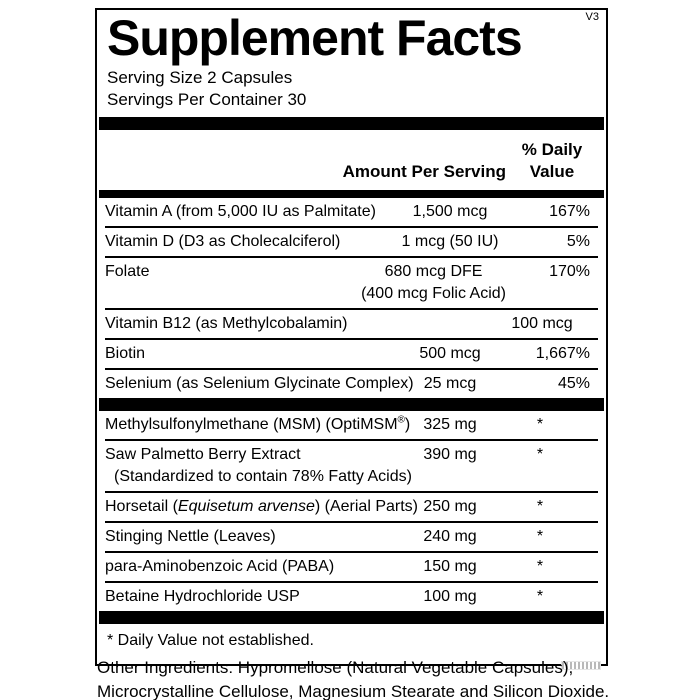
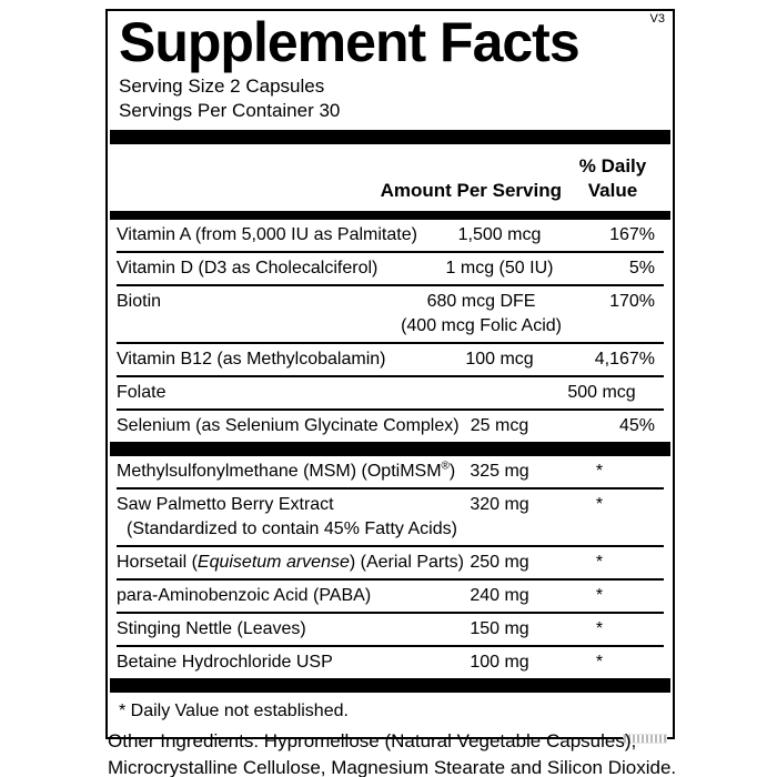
  V3
  Supplement Facts
  Serving Size 2 Capsules
  Servings Per Container 30
  Amount Per Serving
  % Daily
  Value
  Vitamin A (from 5,000 IU as Palmitate)
  1,500 mcg
  167%
  Vitamin D (D3 as Cholecalciferol)
  1 mcg (50 IU)
  5%
- Folate
+ Biotin
  680 mcg DFE
  (400 mcg Folic Acid)
  170%
  Vitamin B12 (as Methylcobalamin)
  100 mcg
+ 4,167%
- Biotin
+ Folate
  500 mcg
- 1,667%
  Selenium (as Selenium Glycinate Complex)
  25 mcg
  45%
  Methylsulfonylmethane (MSM) (OptiMSM®)
  325 mg
  *
  Saw Palmetto Berry Extract
- (Standardized to contain 78% Fatty Acids)
+ (Standardized to contain 45% Fatty Acids)
- 390 mg
+ 320 mg
  *
  Horsetail (Equisetum arvense) (Aerial Parts)
  250 mg
  *
- Stinging Nettle (Leaves)
+ para-Aminobenzoic Acid (PABA)
  240 mg
  *
- para-Aminobenzoic Acid (PABA)
+ Stinging Nettle (Leaves)
  150 mg
  *
  Betaine Hydrochloride USP
  100 mg
  *
  * Daily Value not established.
  Other Ingredients: Hypromellose (Natural Vegetable Capsules), Microcrystalline Cellulose, Magnesium Stearate and Silicon Dioxide.
